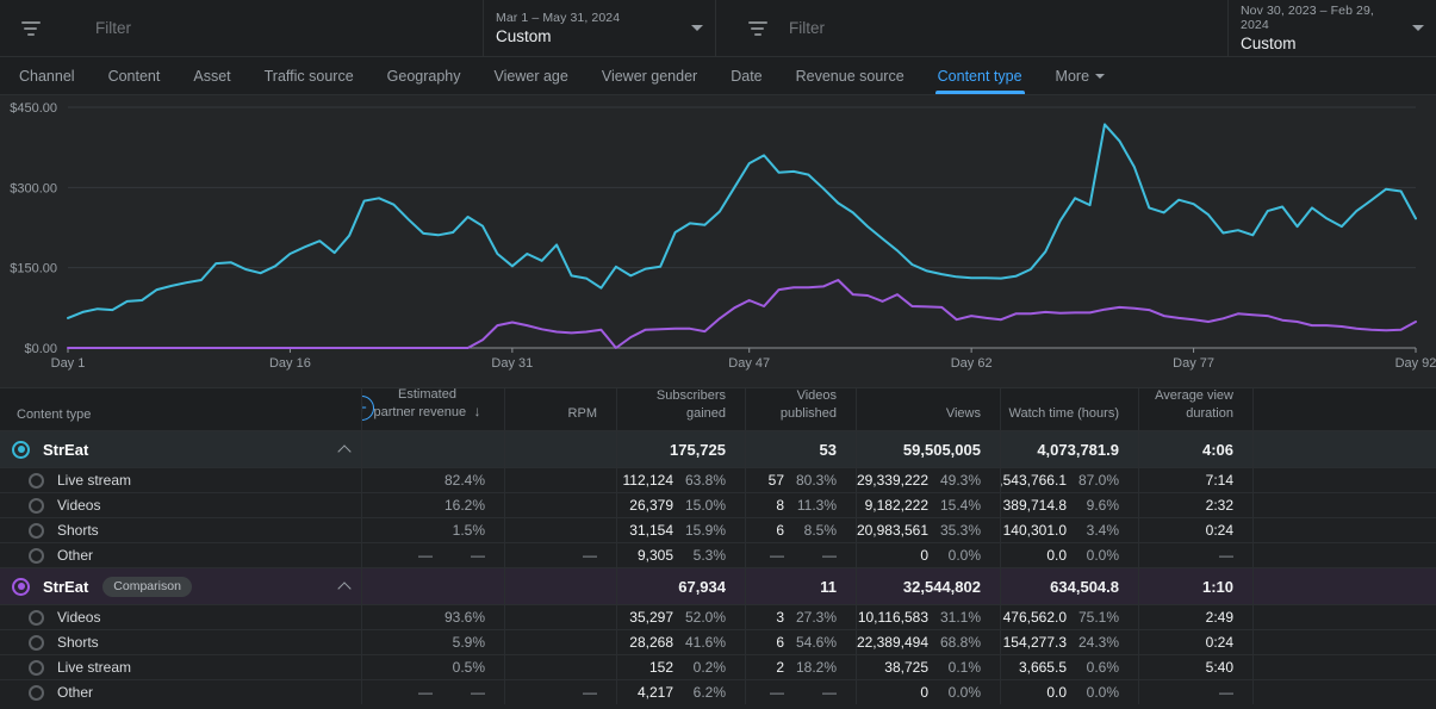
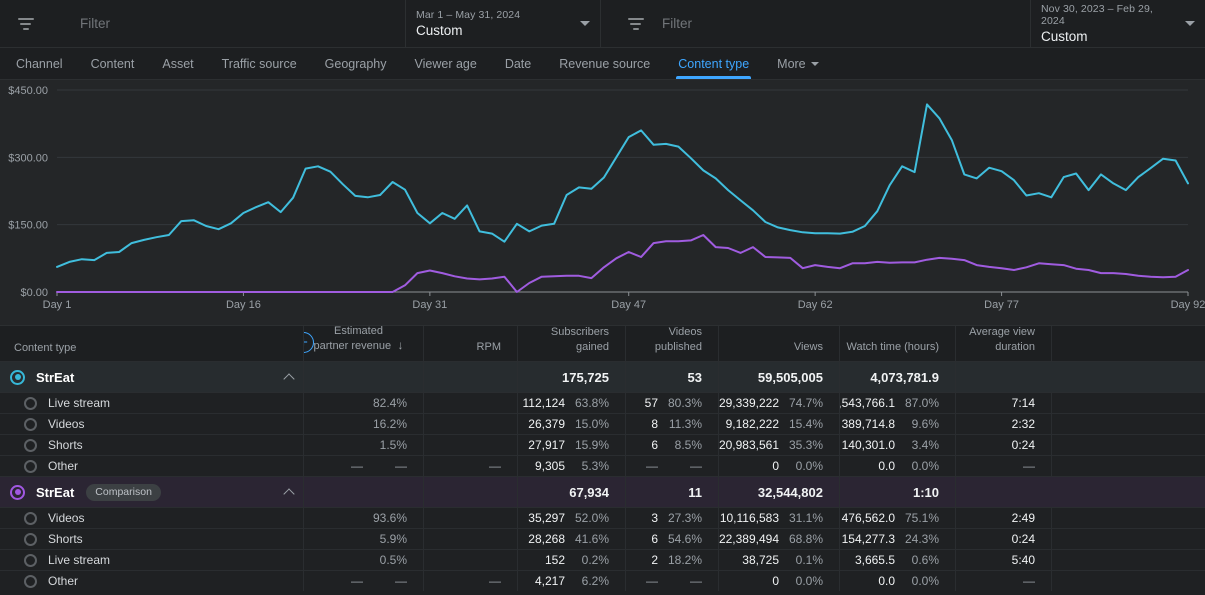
  Filter
  Mar 1 – May 31, 2024
  Custom
  Filter
  Nov 30, 2023 – Feb 29, 2024
  Custom
  Channel
  Content
  Asset
  Traffic source
  Geography
  Viewer age
- Viewer gender
  Date
  Revenue source
  Content type
  More
  $0.00
  $150.00
  $300.00
  $450.00
  Day 1
  Day 16
  Day 31
  Day 47
  Day 62
  Day 77
  Day 92
  Content type
  Estimated
  partner revenue ↓
  +
  RPM
  Subscribers
  gained
  Videos
  published
  Views
  Watch time (hours)
  Average view
  duration
  StrEat
  175,725
  53
  59,505,005
  4,073,781.9
- 4:06
  Live stream
  82.4%
  112,124
  63.8%
  57
  80.3%
  29,339,222
- 49.3%
+ 74.7%
  ,543,766.1
  87.0%
  7:14
  Videos
  16.2%
  26,379
  15.0%
  8
  11.3%
  9,182,222
  15.4%
  389,714.8
  9.6%
  2:32
  Shorts
  1.5%
- 31,154
+ 27,917
  15.9%
  6
  8.5%
  20,983,561
  35.3%
  140,301.0
  3.4%
  0:24
  Other
  —
  —
  —
  9,305
  5.3%
  —
  —
  0
  0.0%
  0.0
  0.0%
  —
  StrEat
  Comparison
  67,934
  11
  32,544,802
- 634,504.8
  1:10
  Videos
  93.6%
  35,297
  52.0%
  3
  27.3%
  10,116,583
  31.1%
  476,562.0
  75.1%
  2:49
  Shorts
  5.9%
  28,268
  41.6%
  6
  54.6%
  22,389,494
  68.8%
  154,277.3
  24.3%
  0:24
  Live stream
  0.5%
  152
  0.2%
  2
  18.2%
  38,725
  0.1%
  3,665.5
  0.6%
  5:40
  Other
  —
  —
  —
  4,217
  6.2%
  —
  —
  0
  0.0%
  0.0
  0.0%
  —
